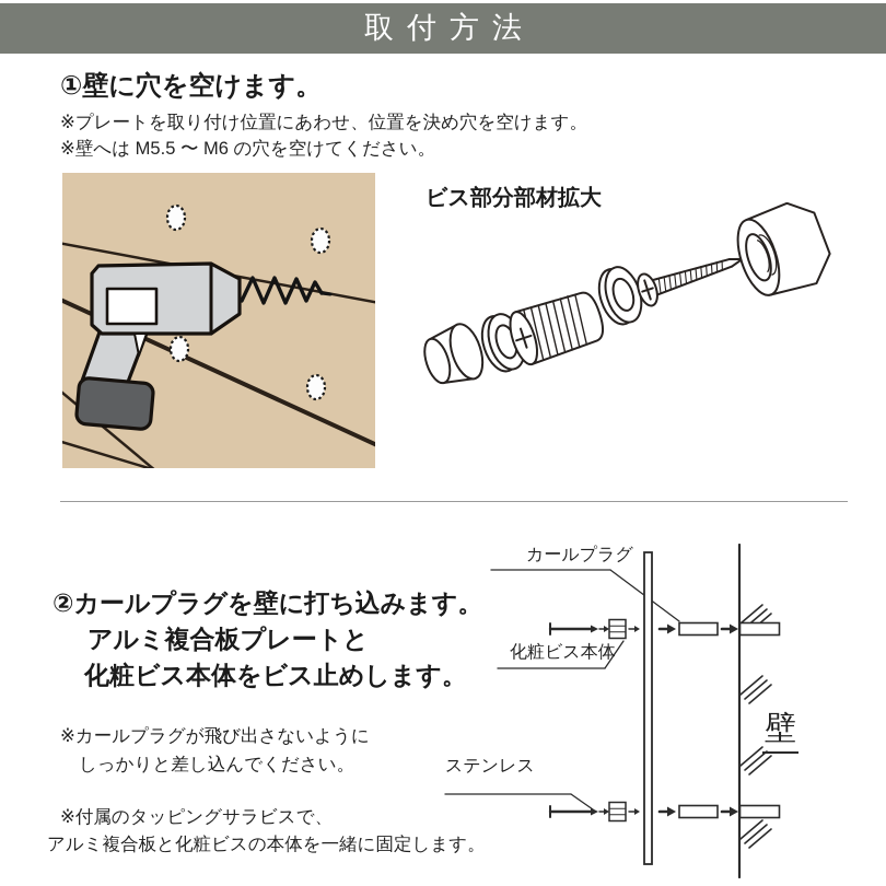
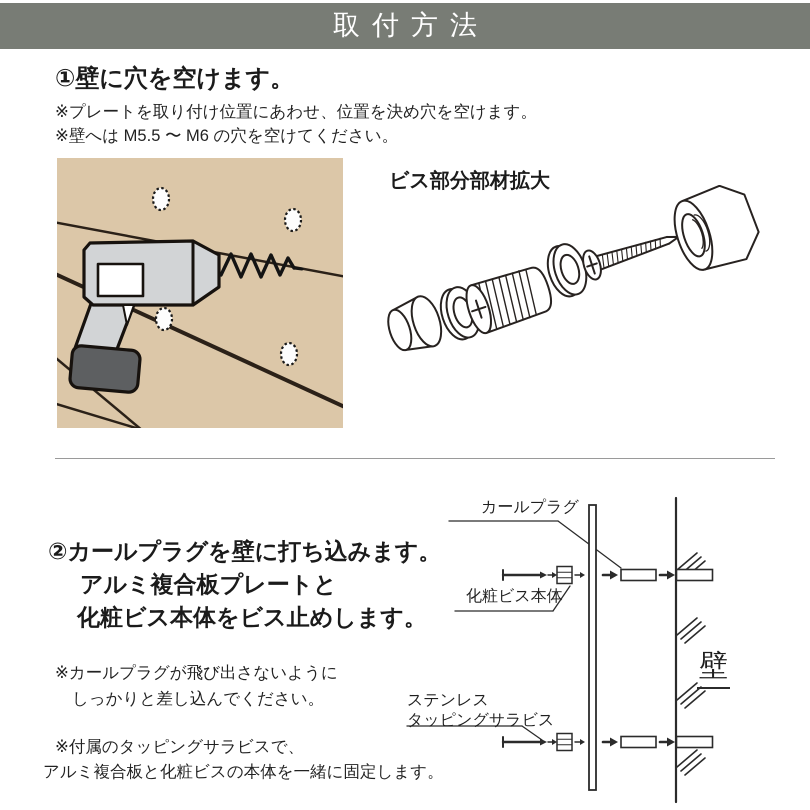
  取付方法
  ①壁に穴を空けます。
  ※プレートを取り付け位置にあわせ、位置を決め穴を空けます。
  ※壁へは M5.5 〜 M6 の穴を空けてください。
  ビス部分部材拡大
  ②カールプラグを壁に打ち込みます。
  アルミ複合板プレートと
  化粧ビス本体をビス止めします。
  ※カールプラグが飛び出さないように
  しっかりと差し込んでください。
  ※付属のタッピングサラビスで、
  アルミ複合板と化粧ビスの本体を一緒に固定します。
  カールプラグ
  化粧ビス本体
  ステンレス
+ タッピングサラビス
  壁
